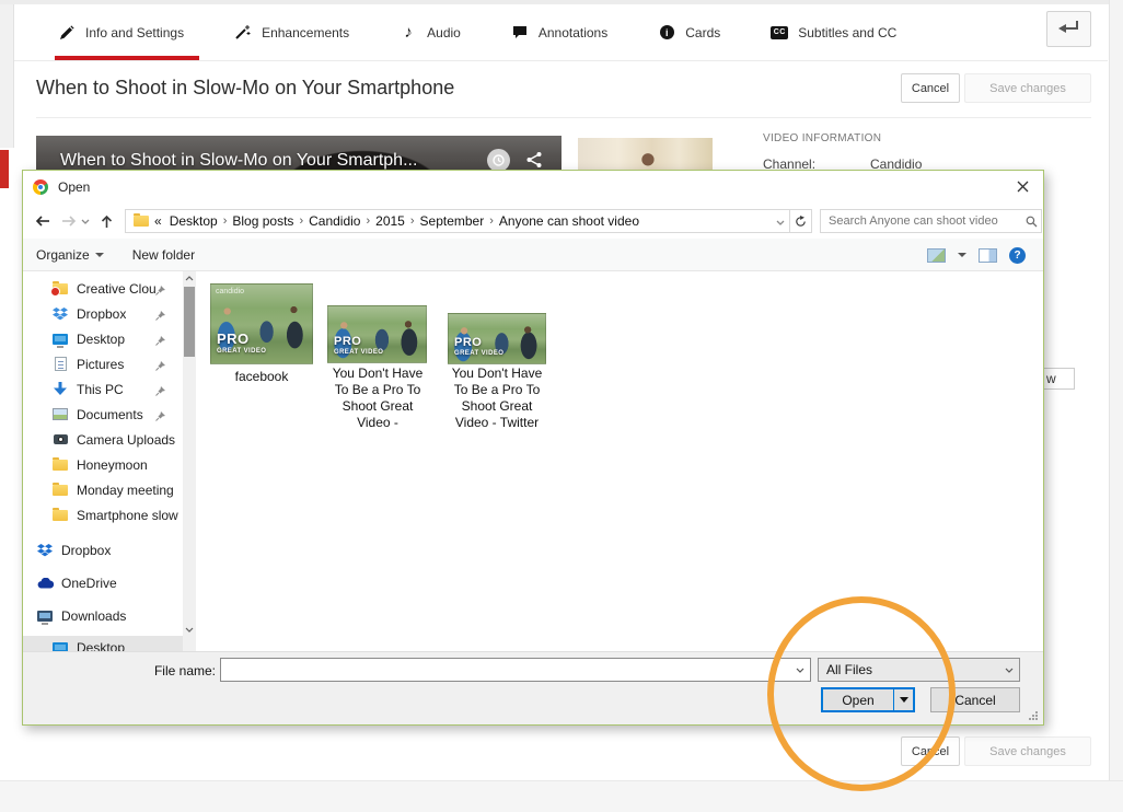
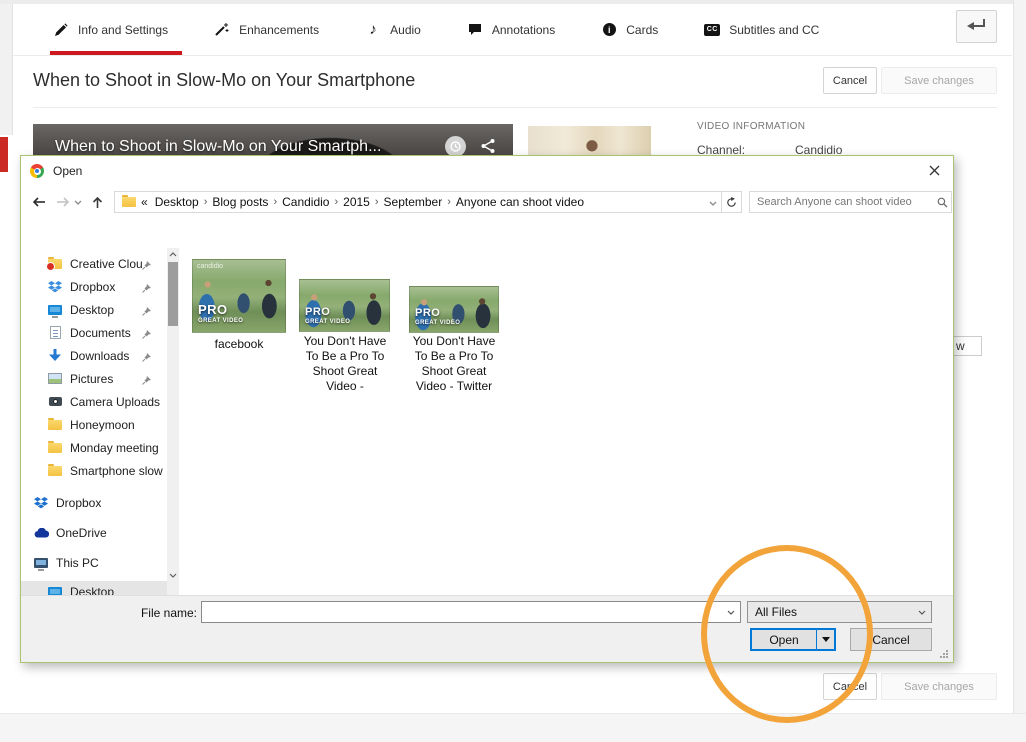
  Info and Settings
  Enhancements
  ♪
  Audio
  Annotations
  i
  Cards
  Subtitles and CC
  When to Shoot in Slow-Mo on Your Smartphone
  Cancel
  Save changes
  When to Shoot in Slow-Mo on Your Smartph...
  VIDEO INFORMATION
  Channel:
  Candidio
  w
  Cancel
  Save changes
  Open
  «
  Desktop
  ›
  Blog posts
  ›
  Candidio
  ›
  2015
  ›
  September
  ›
  Anyone can shoot video
  Search Anyone can shoot video
- Organize
- New folder
- ?
  Creative Clou
  Dropbox
  Desktop
- Pictures
+ Documents
- This PC
+ Downloads
- Documents
+ Pictures
  Camera Uploads
  Honeymoon
  Monday meeting
  Smartphone slow
  Dropbox
  OneDrive
- Downloads
+ This PC
  Desktop
  PRO
  facebook
  PRO
  You Don't Have To Be a Pro To Shoot Great Video -
  PRO
  You Don't Have To Be a Pro To Shoot Great Video - Twitter
  File name:
  All Files
  Open
  Cancel
